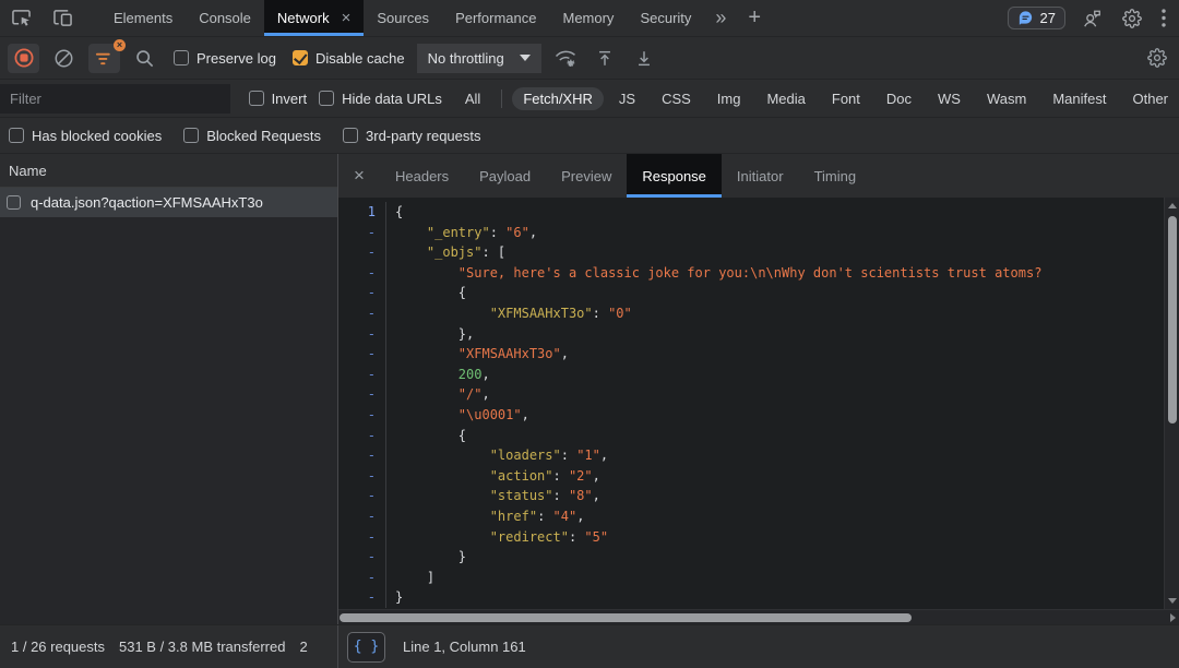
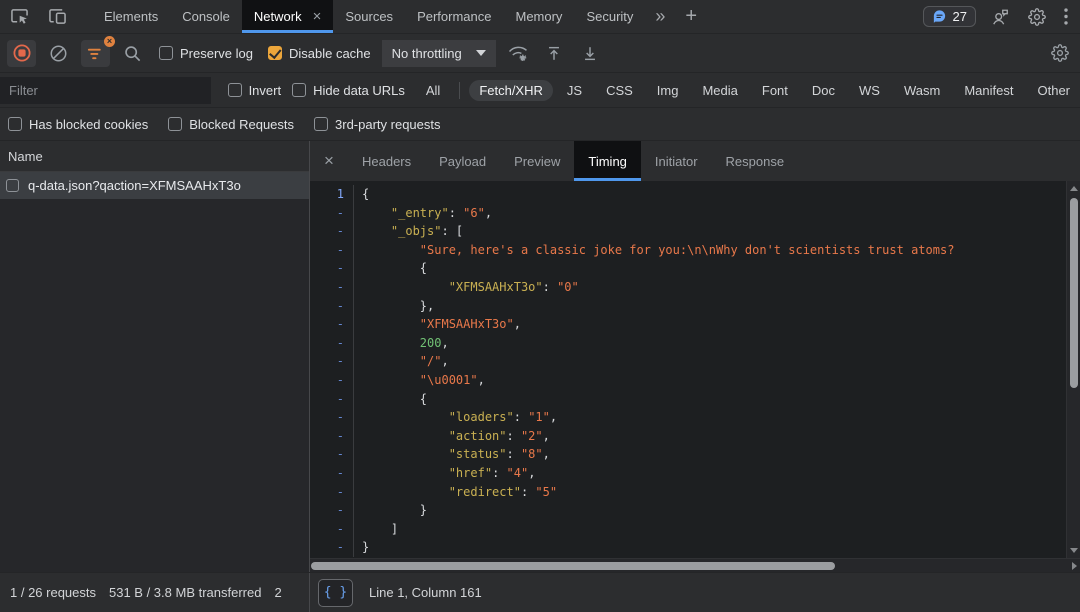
  Elements
  Console
  Network
  ×
  Sources
  Performance
  Memory
  Security
  »
  +
  27
  ×
  Preserve log
  Disable cache
  No throttling
  Filter
  Invert
  Hide data URLs
  All
  Fetch/XHR
  JS
  CSS
  Img
  Media
  Font
  Doc
  WS
  Wasm
  Manifest
  Other
  Has blocked cookies
  Blocked Requests
  3rd-party requests
  Name
  q-data.json?qaction=XFMSAAHxT3o
  ×
  Headers
  Payload
  Preview
- Response
+ Timing
  Initiator
- Timing
+ Response
  1
  {
  -
  "_entry": "6",
  -
  "_objs": [
  -
  "Sure, here's a classic joke for you:\n\nWhy don't scientists trust atoms?
  -
  {
  -
  "XFMSAAHxT3o": "0"
  -
  },
  -
  "XFMSAAHxT3o",
  -
  200,
  -
  "/",
  -
  "\u0001",
  -
  {
  -
  "loaders": "1",
  -
  "action": "2",
  -
  "status": "8",
  -
  "href": "4",
  -
  "redirect": "5"
  -
  }
  -
  ]
  -
  }
  1 / 26 requests
  531 B / 3.8 MB transferred
  2
  { }
  Line 1, Column 161
